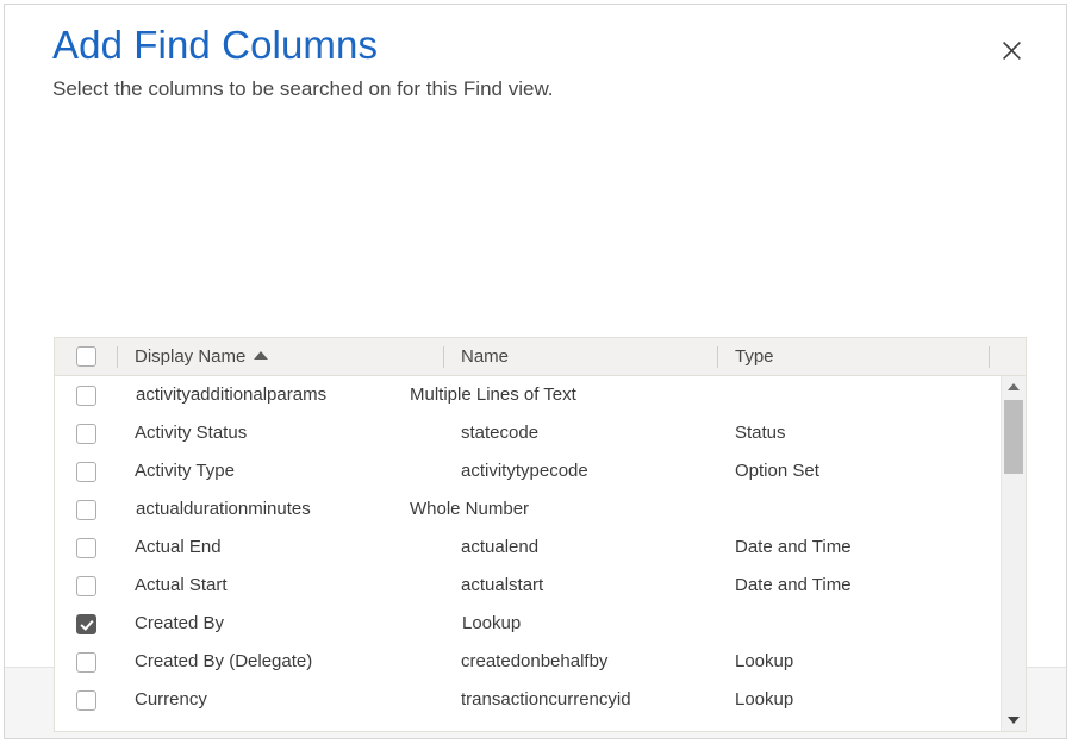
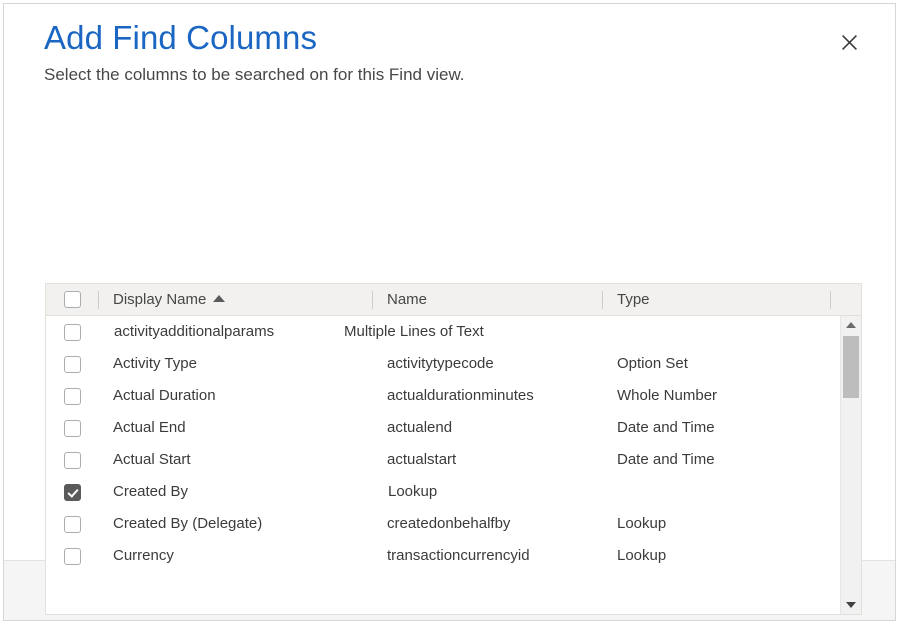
  Add Find Columns
  Select the columns to be searched on for this Find view.
  Display Name
  Name
  Type
  activityadditionalparams
  Multiple Lines of Text
- Activity Status
- statecode
- Status
  Activity Type
  activitytypecode
  Option Set
+ Actual Duration
  actualdurationminutes
  Whole Number
  Actual End
  actualend
  Date and Time
  Actual Start
  actualstart
  Date and Time
  Created By
  Lookup
  Created By (Delegate)
  createdonbehalfby
  Lookup
  Currency
  transactioncurrencyid
  Lookup
